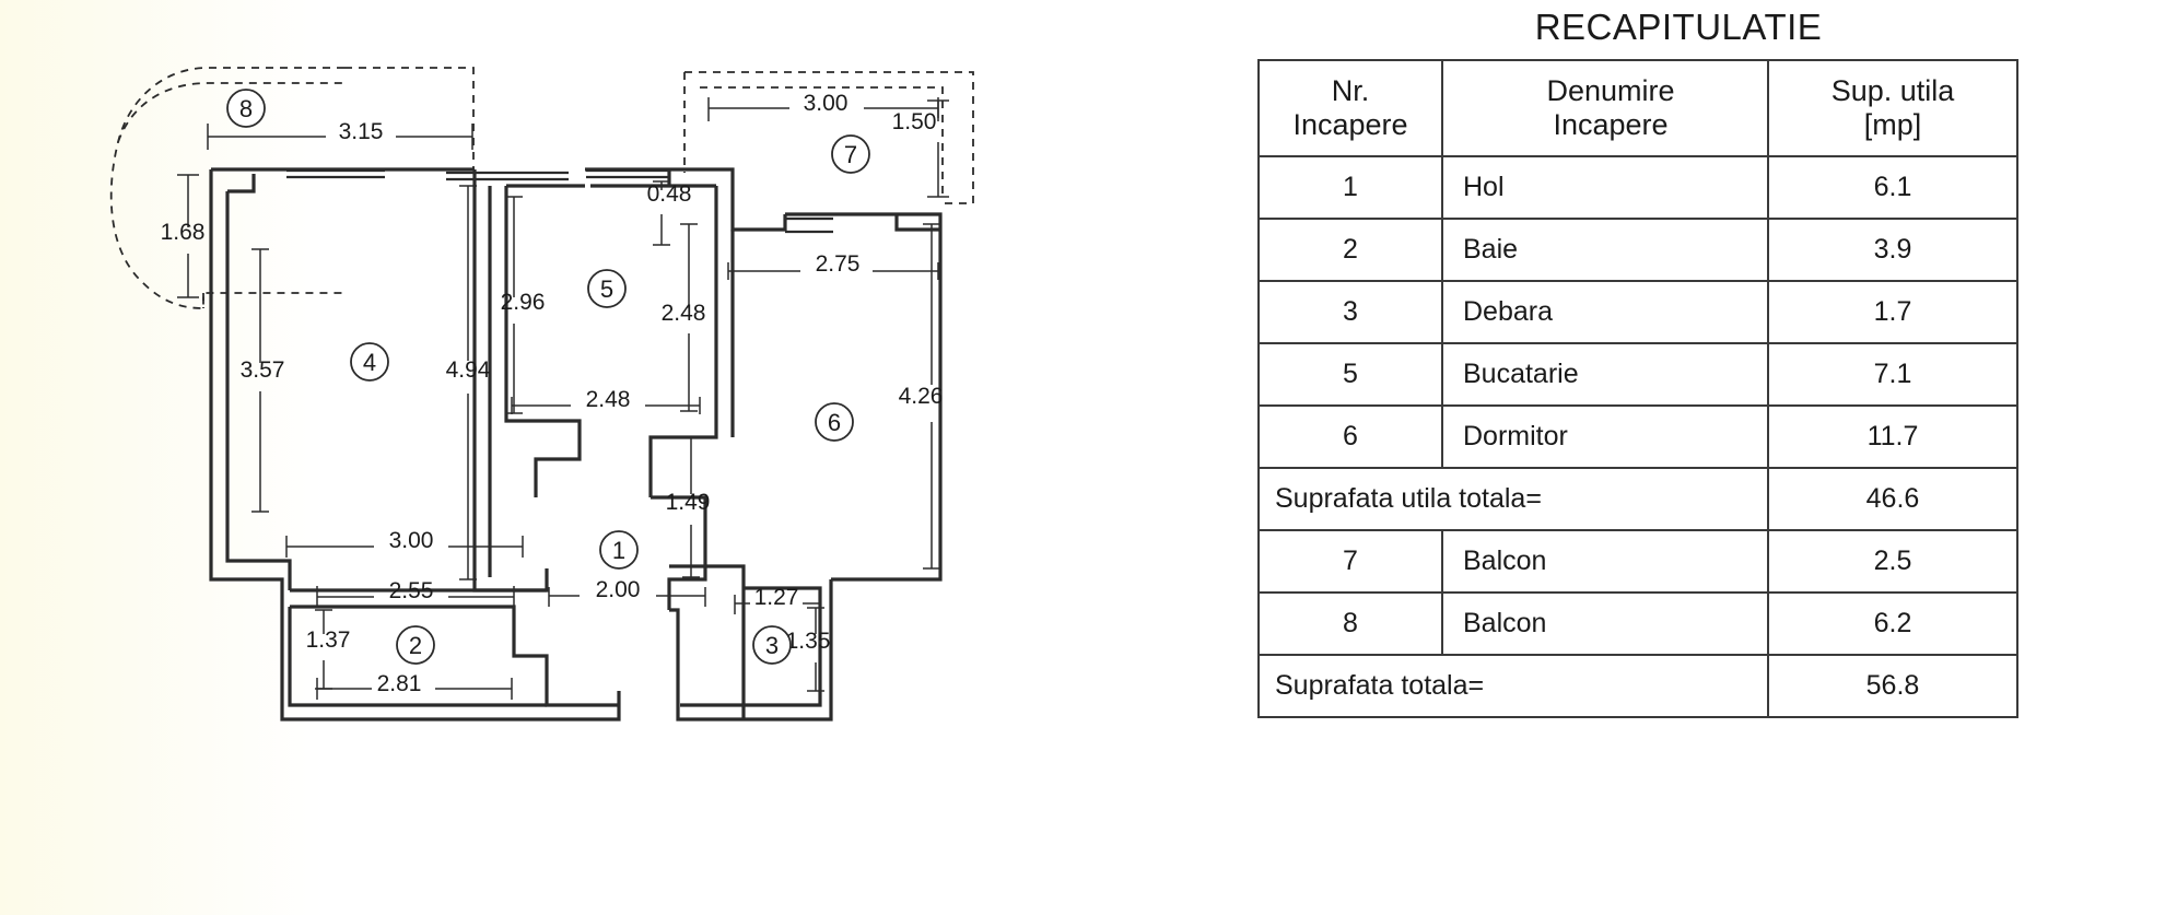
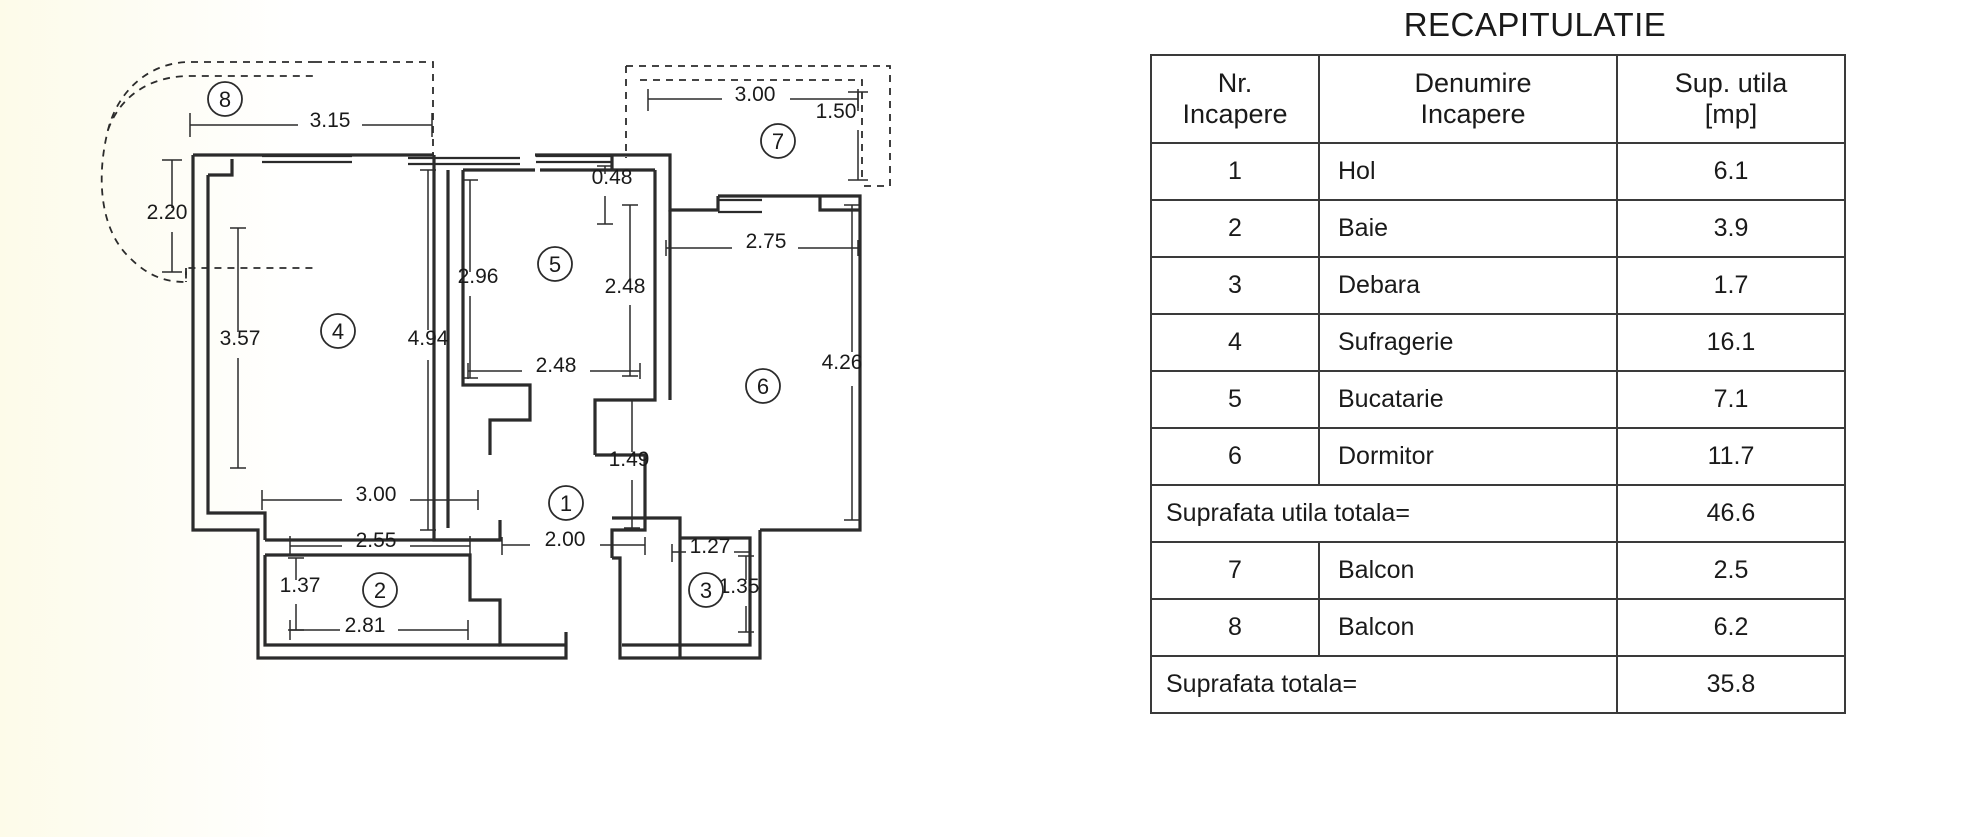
  3.15
  3.00
  1.50
- 1.68
+ 2.20
  0.48
  2.96
  2.48
  2.75
  3.57
  4.94
  2.48
  4.26
  1.49
  3.00
  2.55
  2.00
  1.27
  1.37
  1.35
  2.81
  1
  2
  3
  4
  5
  6
  7
  8
  RECAPITULATIE
  Nr. Incapere	Denumire Incapere	Sup. utila [mp]
  1	Hol	6.1
  2	Baie	3.9
  3	Debara	1.7
+ 4	Sufragerie	16.1
  5	Bucatarie	7.1
  6	Dormitor	11.7
  Suprafata utila totala=	46.6
  7	Balcon	2.5
  8	Balcon	6.2
- Suprafata totala=	56.8
+ Suprafata totala=	35.8
